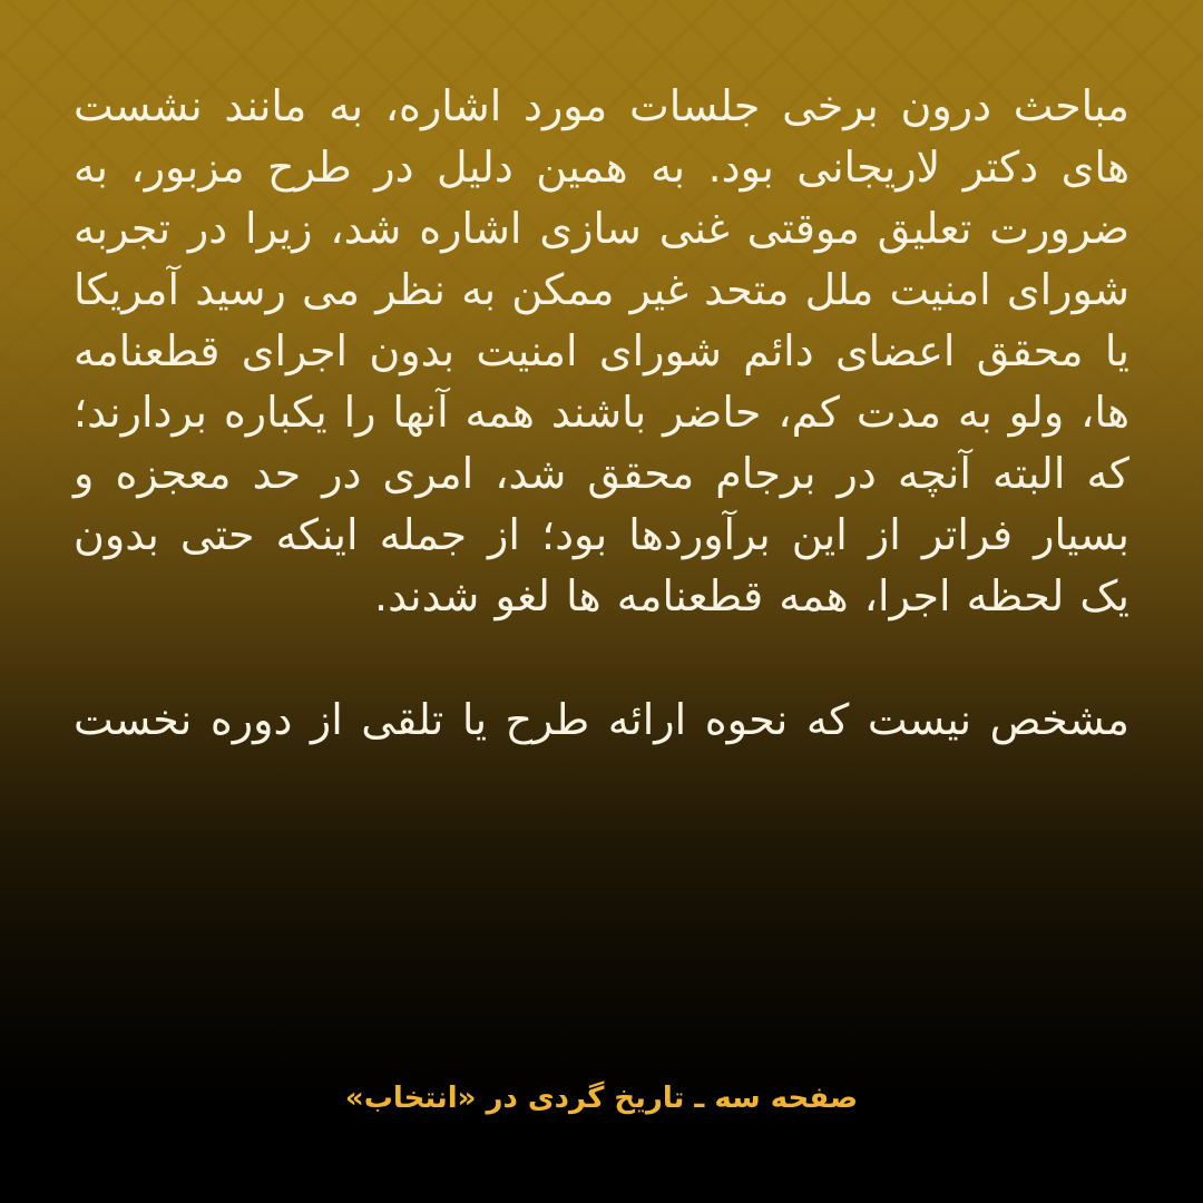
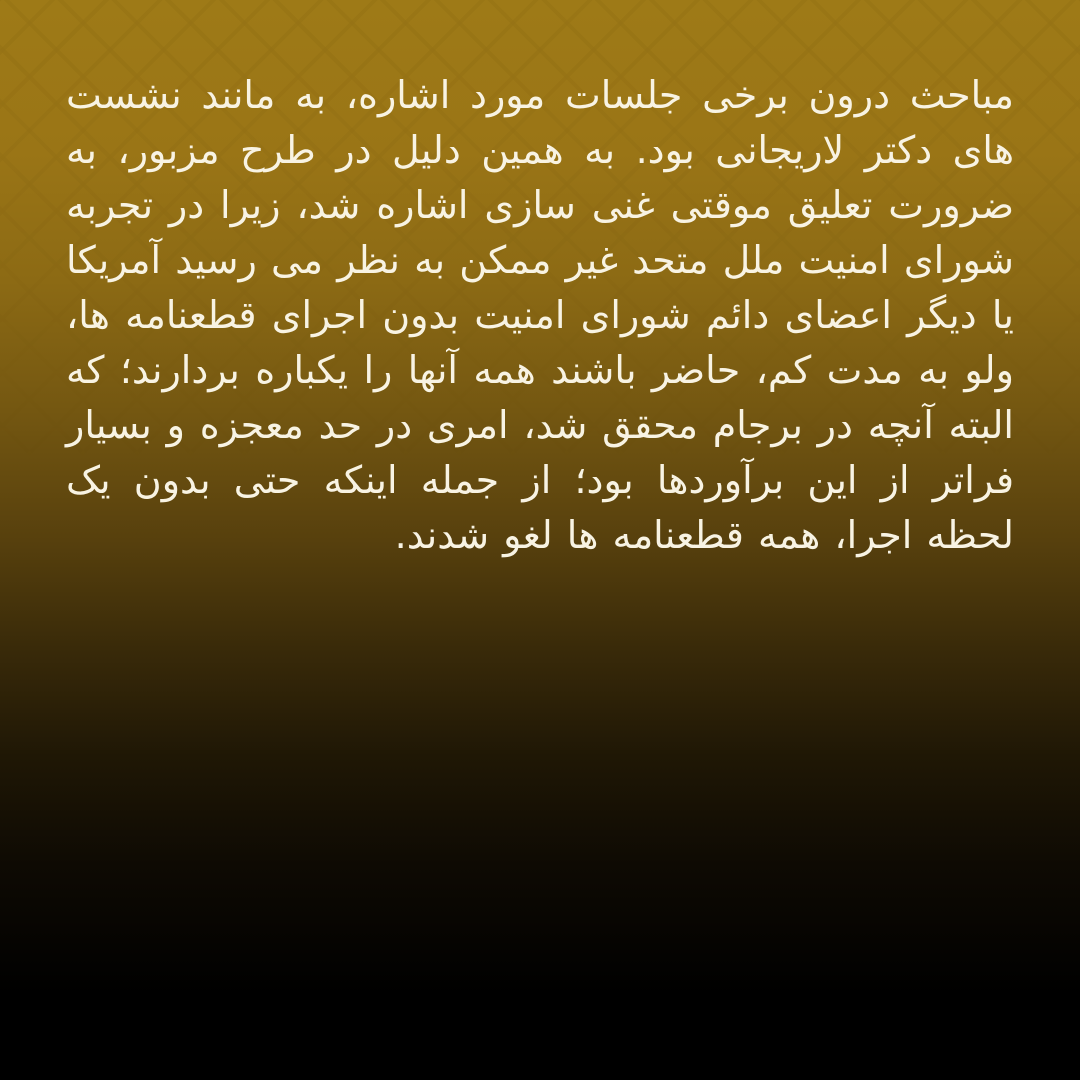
- مباحث درون برخی جلسات مورد اشاره، به مانند نشست های دکتر لاریجانی بود. به همین دلیل در طرح مزبور، به ضرورت تعلیق موقتی غنی سازی اشاره شد، زیرا در تجربه شورای امنیت ملل متحد غیر ممکن به نظر می رسید آمریکا یا محقق اعضای دائم شورای امنیت بدون اجرای قطعنامه ها، ولو به مدت کم، حاضر باشند همه آنها را یکباره بردارند؛ که البته آنچه در برجام محقق شد، امری در حد معجزه و بسیار فراتر از این برآوردها بود؛ از جمله اینکه حتی بدون یک لحظه اجرا، همه قطعنامه ها لغو شدند.
+ مباحث درون برخی جلسات مورد اشاره، به مانند نشست های دکتر لاریجانی بود. به همین دلیل در طرح مزبور، به ضرورت تعلیق موقتی غنی سازی اشاره شد، زیرا در تجربه شورای امنیت ملل متحد غیر ممکن به نظر می رسید آمریکا یا دیگر اعضای دائم شورای امنیت بدون اجرای قطعنامه ها، ولو به مدت کم، حاضر باشند همه آنها را یکباره بردارند؛ که البته آنچه در برجام محقق شد، امری در حد معجزه و بسیار فراتر از این برآوردها بود؛ از جمله اینکه حتی بدون یک لحظه اجرا، همه قطعنامه ها لغو شدند.
- مشخص نیست که نحوه ارائه طرح یا تلقی از دوره نخست
- صفحه سه ـ تاریخ گردی در «انتخاب»
